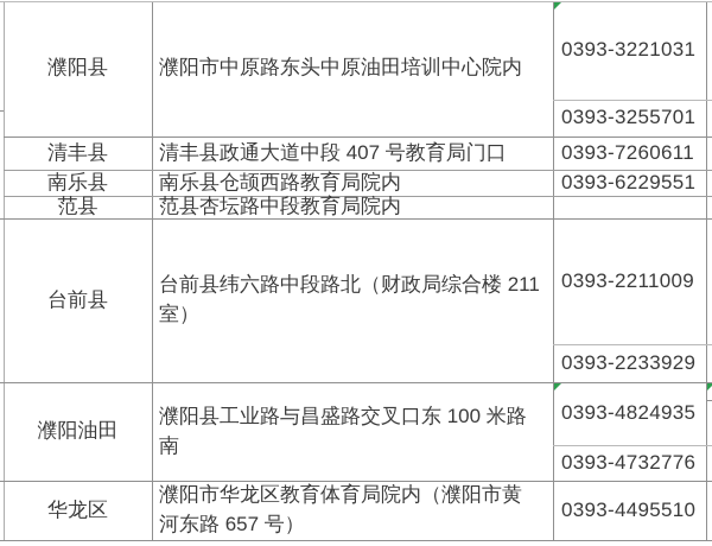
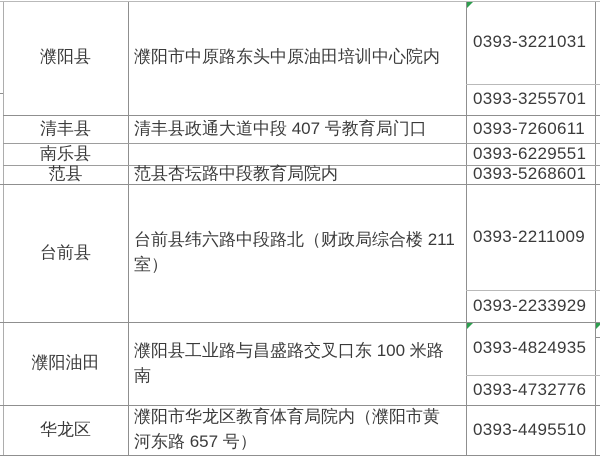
  濮阳县
  清丰县
  南乐县
  范县
  台前县
  濮阳油田
  华龙区
  濮阳市中原路东头中原油田培训中心院内
  清丰县政通大道中段 407 号教育局门口
- 南乐县仓颉西路教育局院内
  范县杏坛路中段教育局院内
  台前县纬六路中段路北（财政局综合楼 211 室）
  濮阳县工业路与昌盛路交叉口东 100 米路南
  濮阳市华龙区教育体育局院内（濮阳市黄河东路 657 号）
  0393-3221031
  0393-3255701
  0393-7260611
  0393-6229551
+ 0393-5268601
  0393-2211009
  0393-2233929
  0393-4824935
  0393-4732776
  0393-4495510
